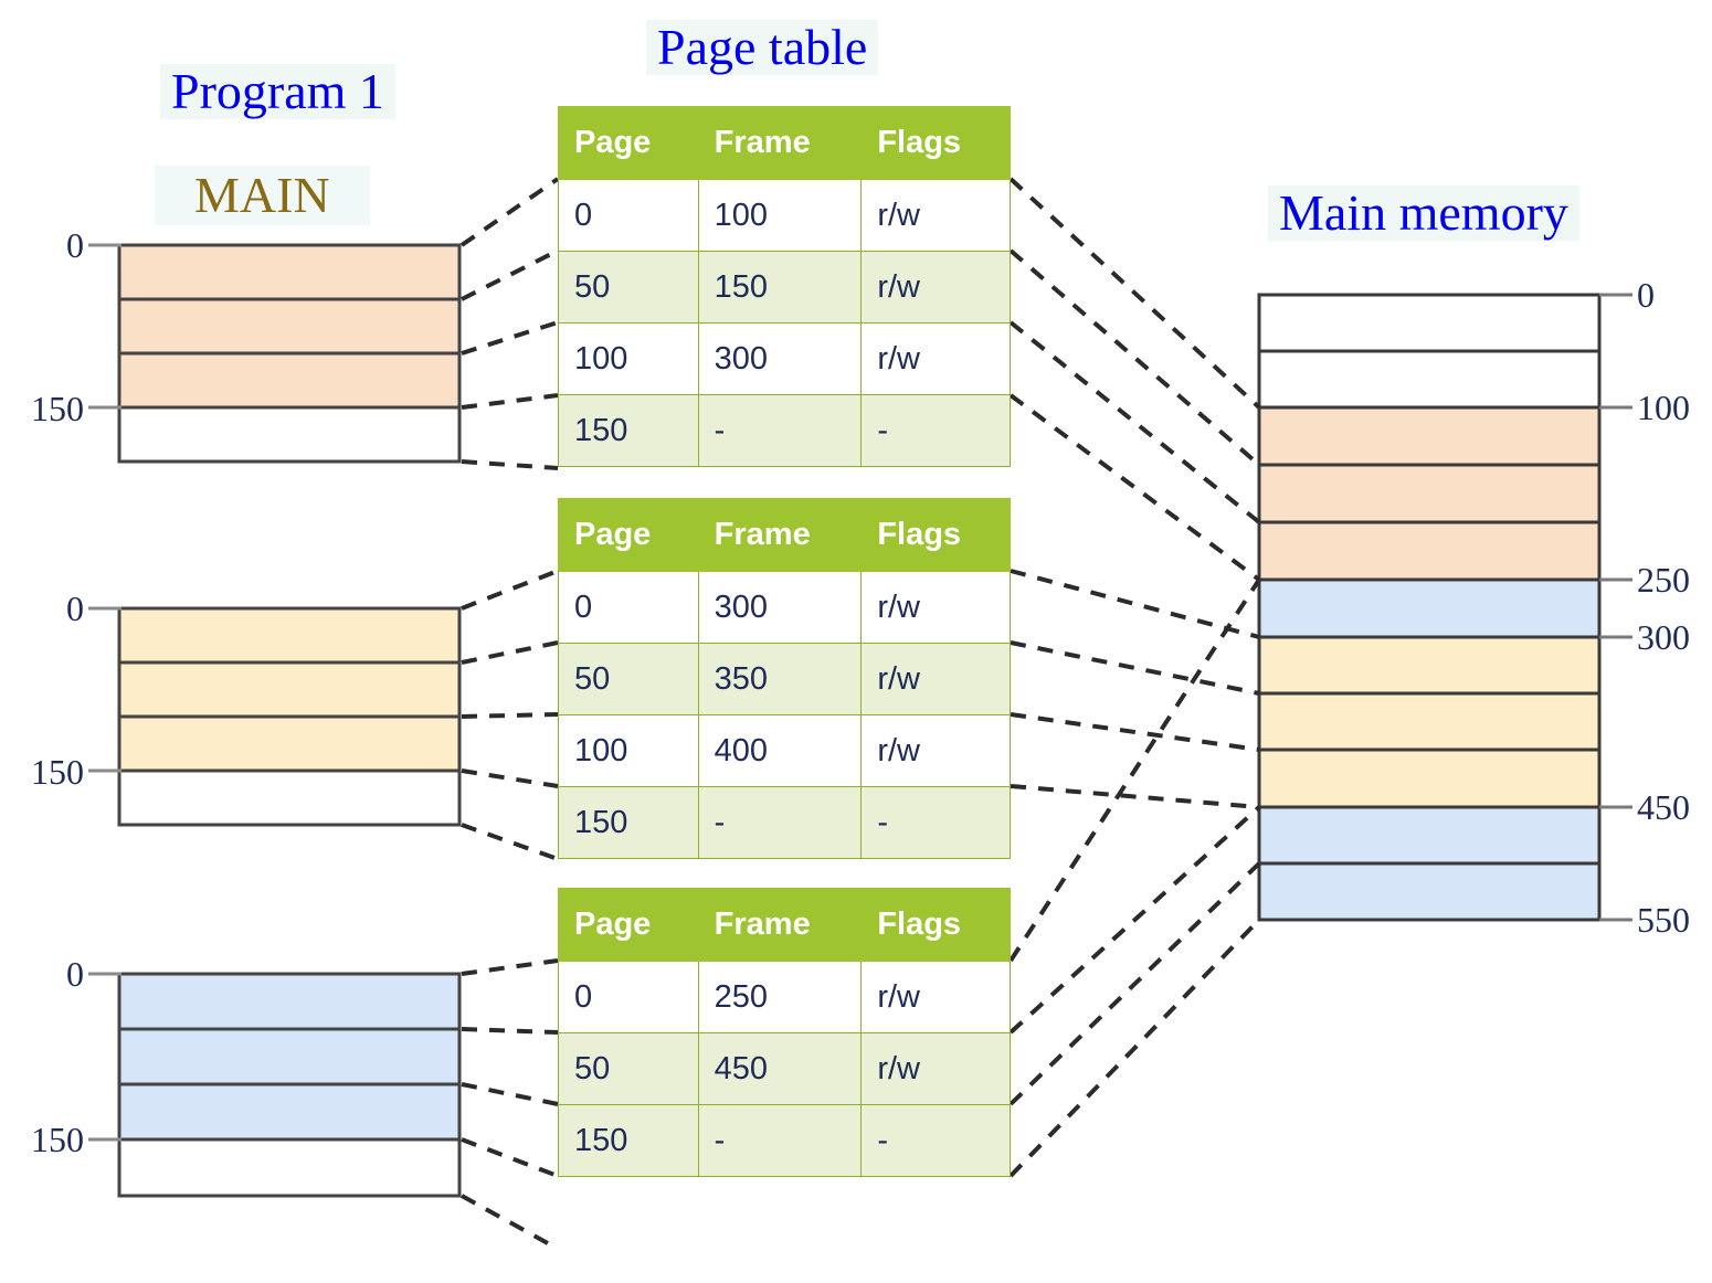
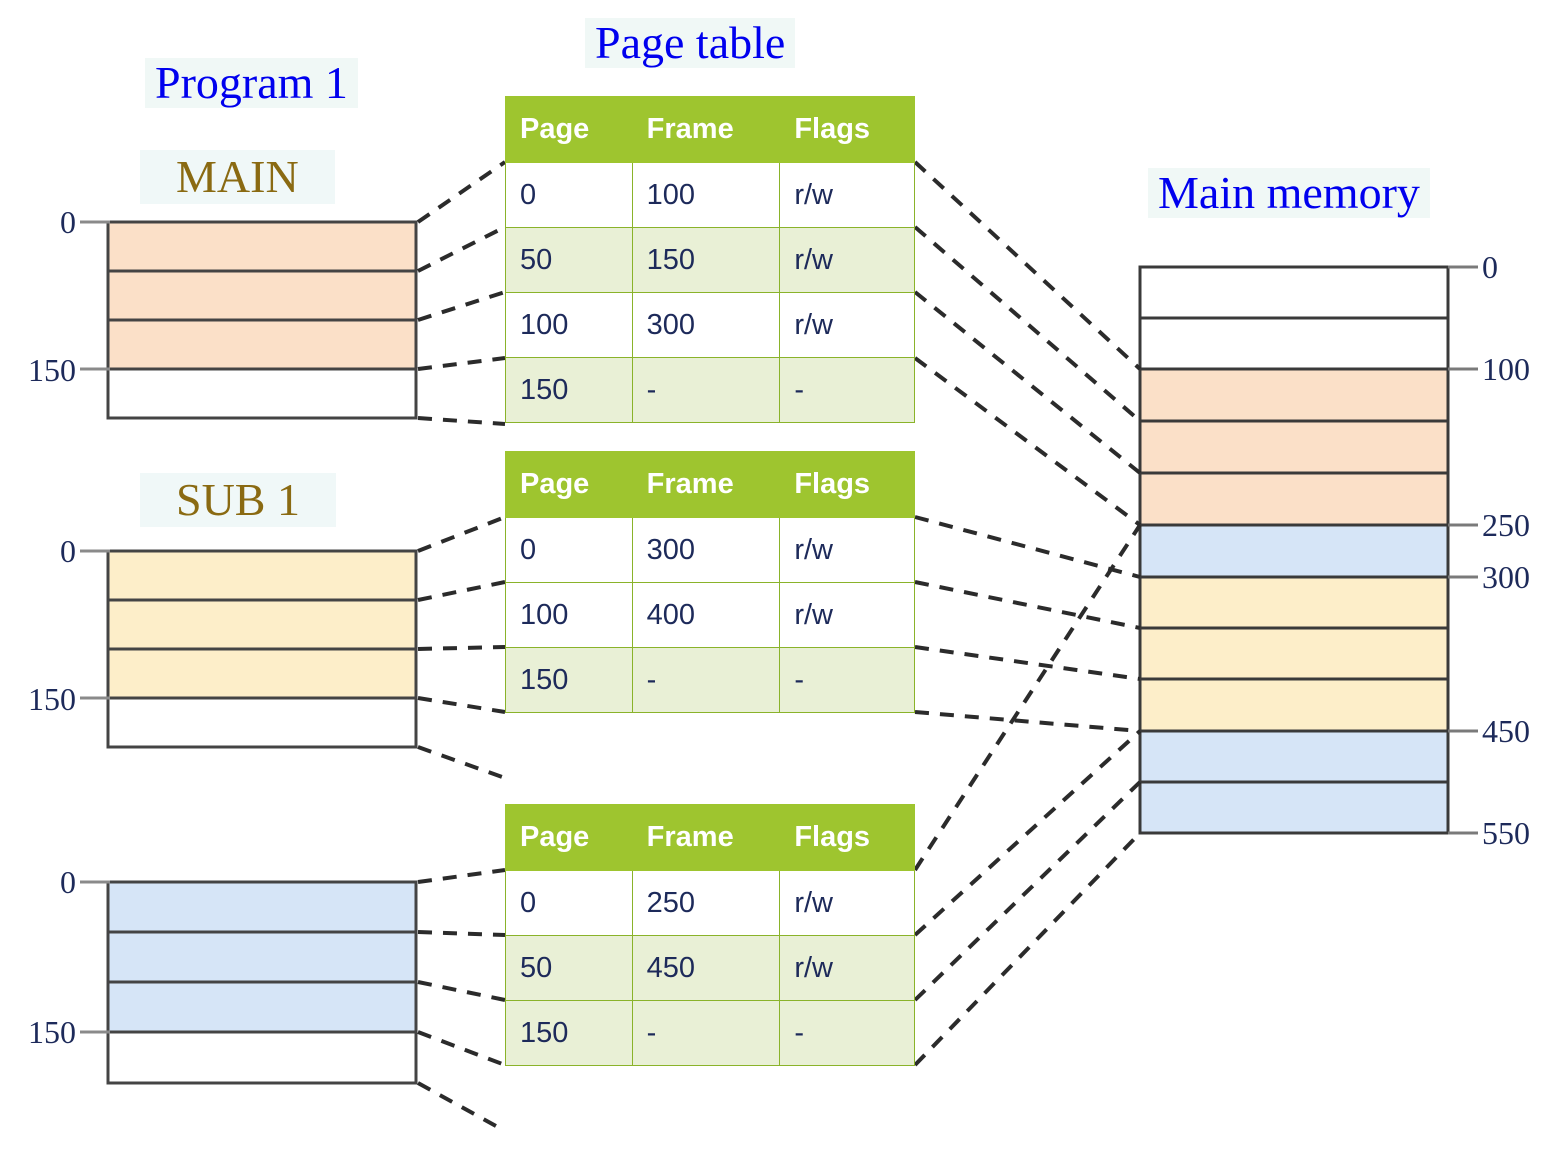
  Program 1
  Page table
  Main memory
  MAIN
+ SUB 1
  0
  150
  0
  150
  0
  150
  0
  100
  250
  300
  450
  550
  Page	Frame	Flags
  0	100	r/w
  50	150	r/w
  100	300	r/w
  150	-	-
  Page	Frame	Flags
  0	300	r/w
- 50	350	r/w
  100	400	r/w
  150	-	-
  Page	Frame	Flags
  0	250	r/w
  50	450	r/w
  150	-	-
